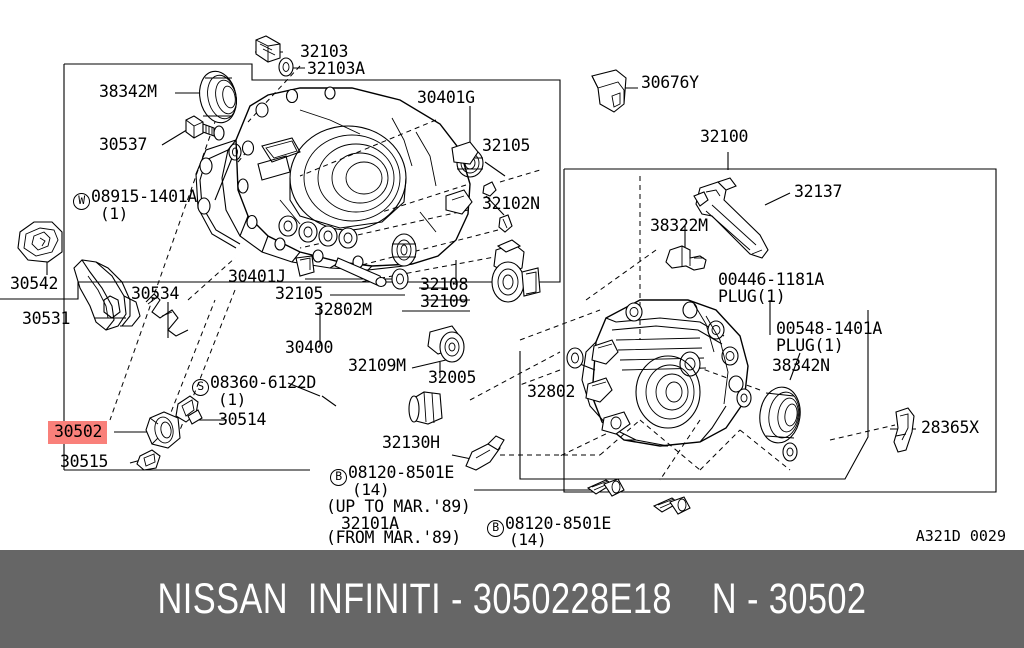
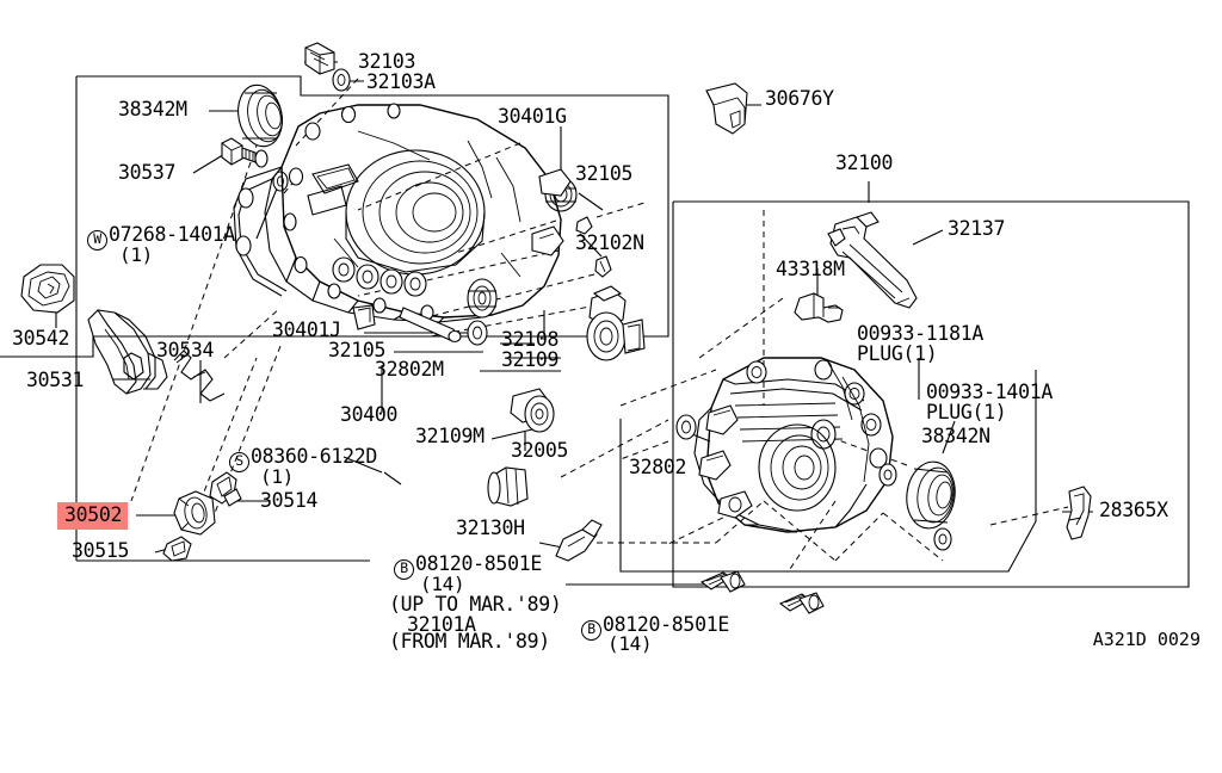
  32103
  32103A
  38342M
  30537
- W 08915-1401A
+ W 07268-1401A
  (1)
  30401G
  32105
  32102N
  30676Y
  32100
  32137
- 38322M
+ 43318M
- 00446-1181A
+ 00933-1181A
  PLUG(1)
- 00548-1401A
+ 00933-1401A
  PLUG(1)
  38342N
  28365X
  32802
  30542
  30531
  30534
  30401J
  32105
  32802M
  32108
  32109
  30400
  32109M
  32005
  S 08360-6122D
  (1)
  30514
  30502
  30515
  32130H
  B 08120-8501E
  (14)
  (UP TO MAR.'89)
  32101A
  (FROM MAR.'89)
  B 08120-8501E
  (14)
  A321D 0029
- NISSAN INFINITI - 3050228E18 N - 30502
